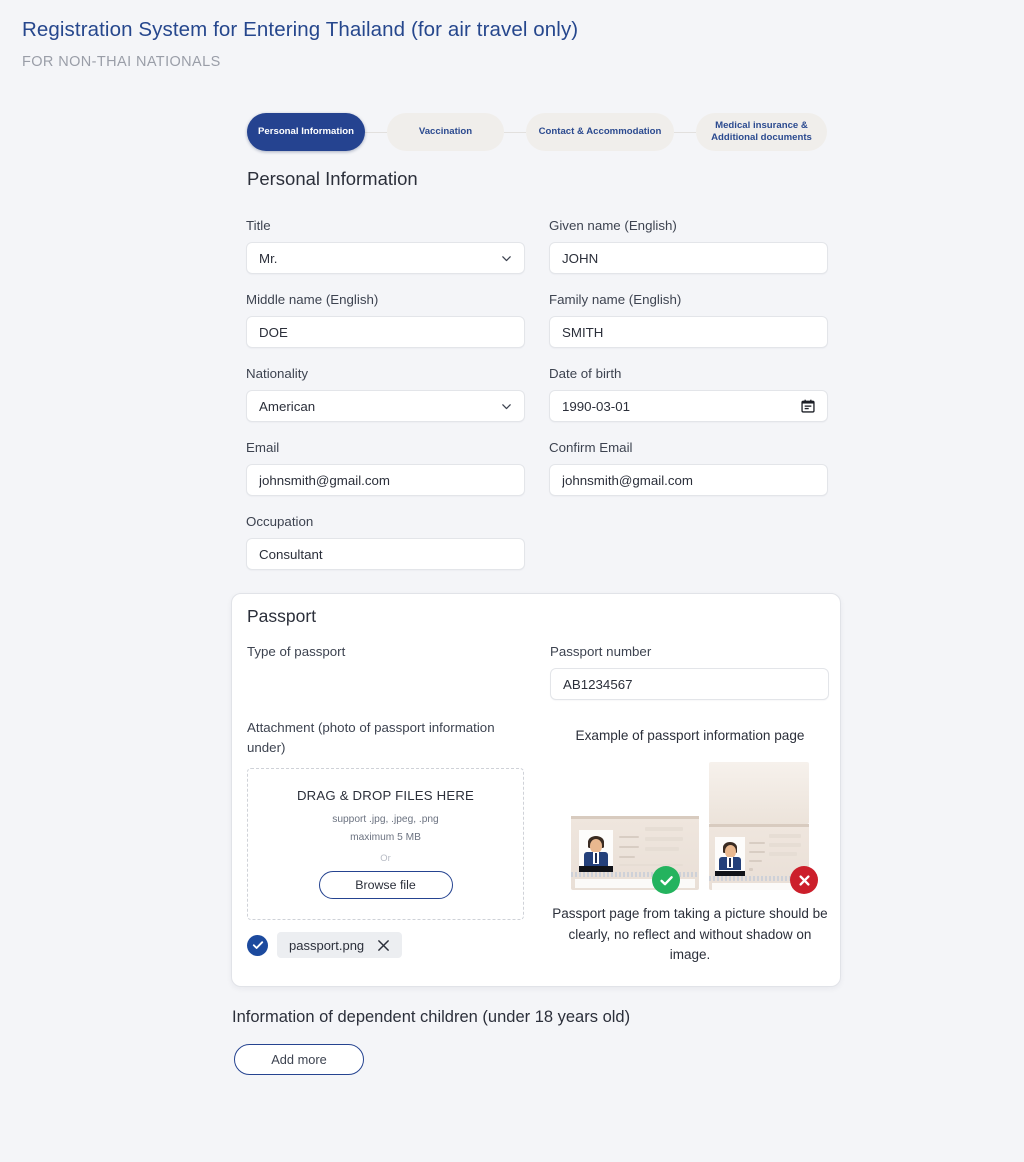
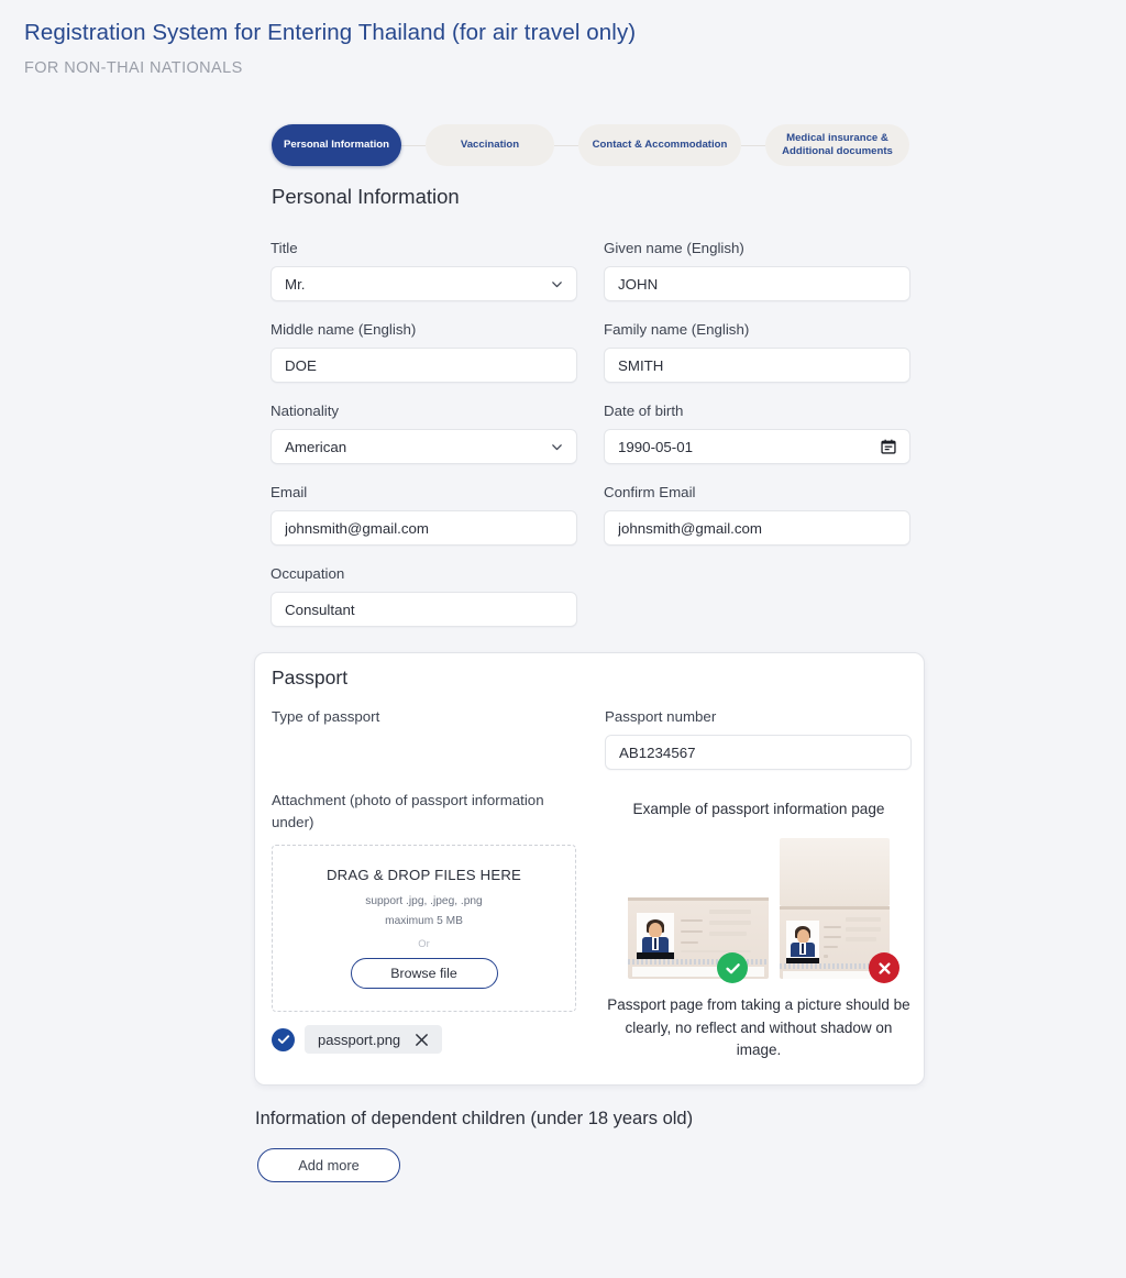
  Registration System for Entering Thailand (for air travel only)
  FOR NON-THAI NATIONALS
  Personal Information
  Vaccination
  Contact & Accommodation
  Medical insurance &
  Additional documents
  Personal Information
  Title
  Mr.
  Given name (English)
  JOHN
  Middle name (English)
  DOE
  Family name (English)
  SMITH
  Nationality
  American
  Date of birth
- 1990-03-01
+ 1990-05-01
  Email
  johnsmith@gmail.com
  Confirm Email
  johnsmith@gmail.com
  Occupation
  Consultant
  Passport
  Type of passport
  Passport number
  AB1234567
  Attachment (photo of passport information under)
  DRAG & DROP FILES HERE
  support .jpg, .jpeg, .png
  maximum 5 MB
  Or
  Browse file
  passport.png
  Example of passport information page
  Passport page from taking a picture should be clearly, no reflect and without shadow on image.
  Information of dependent children (under 18 years old)
  Add more
